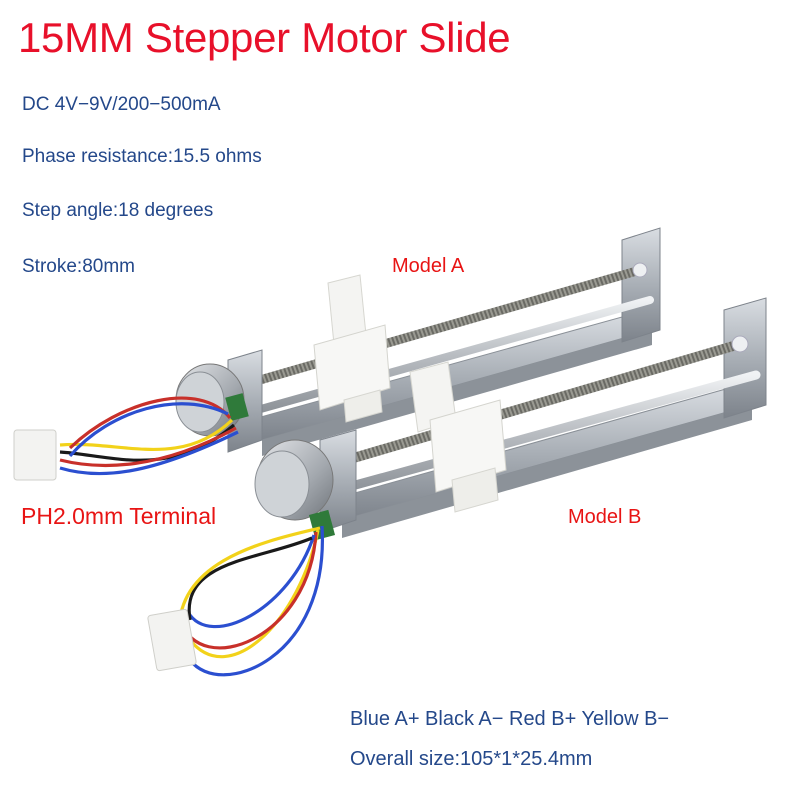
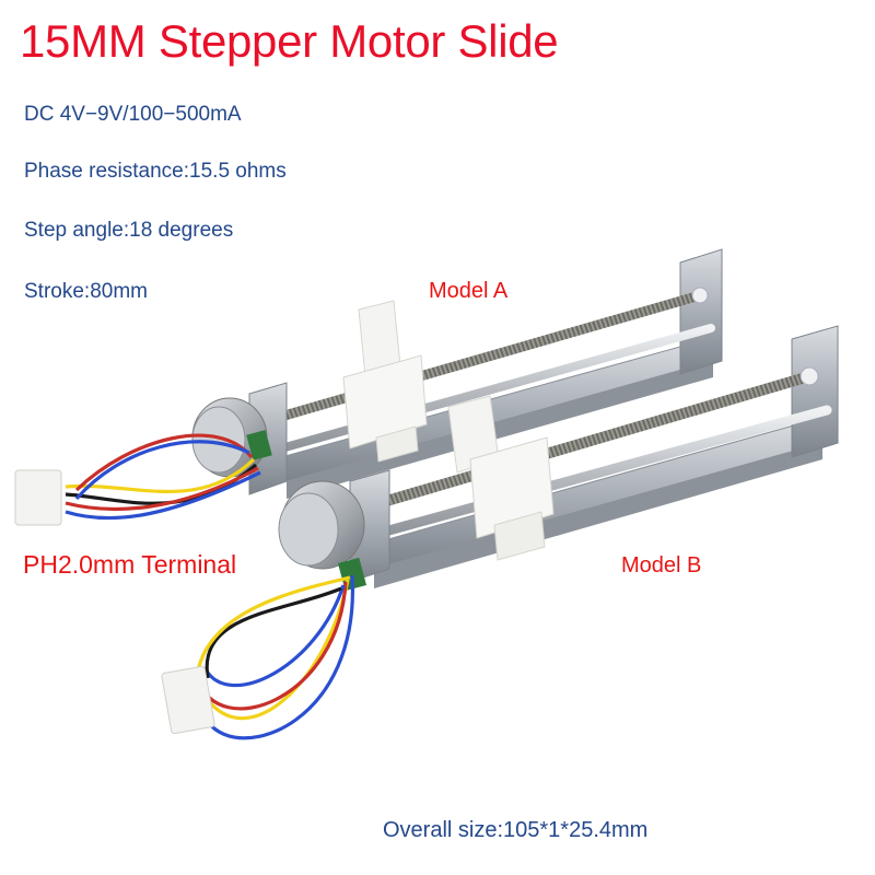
  15MM Stepper Motor Slide
- DC 4V−9V/200−500mA
+ DC 4V−9V/100−500mA
  Phase resistance:15.5 ohms
  Step angle:18 degrees
  Stroke:80mm
  Model A
  PH2.0mm Terminal
  Model B
- Blue A+ Black A− Red B+ Yellow B−
  Overall size:105*1*25.4mm
